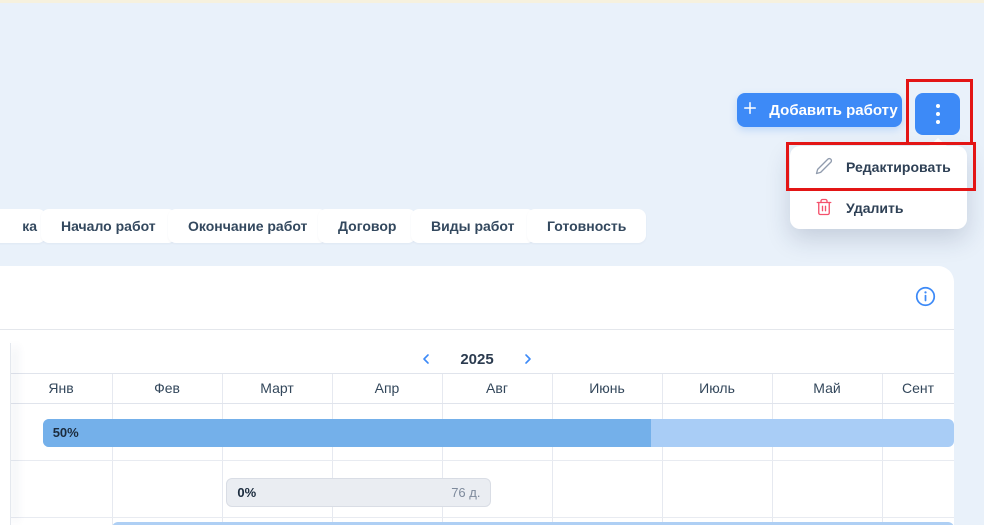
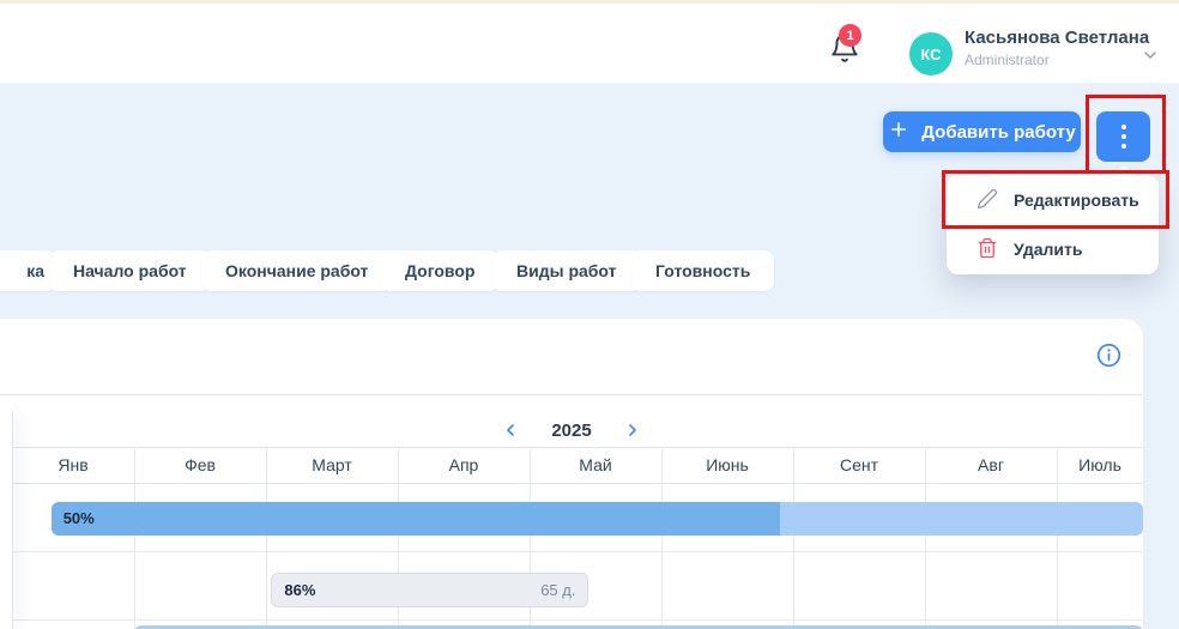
+ 1
+ КС
+ Касьянова Светлана
+ Administrator
  Добавить работу
  Редактировать
  Удалить
  ка
  Начало работ
  Окончание работ
  Договор
  Виды работ
  Готовность
  2025
  Янв
  Фев
  Март
  Апр
- Авг
+ Май
  Июнь
- Июль
+ Сент
- Май
+ Авг
- Сент
+ Июль
  50%
- 0%
+ 86%
- 76 д.
+ 65 д.
